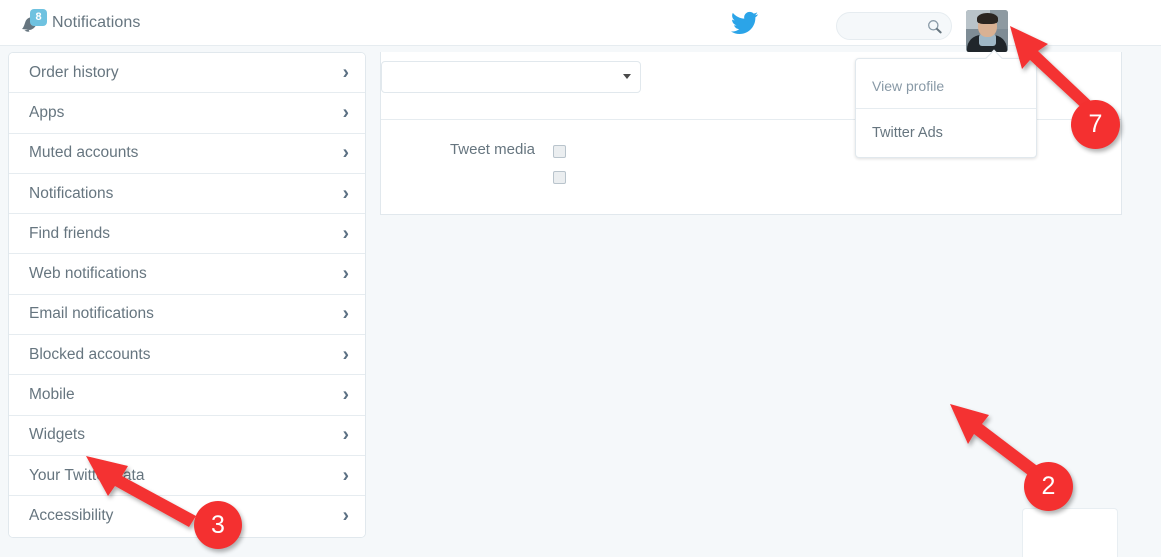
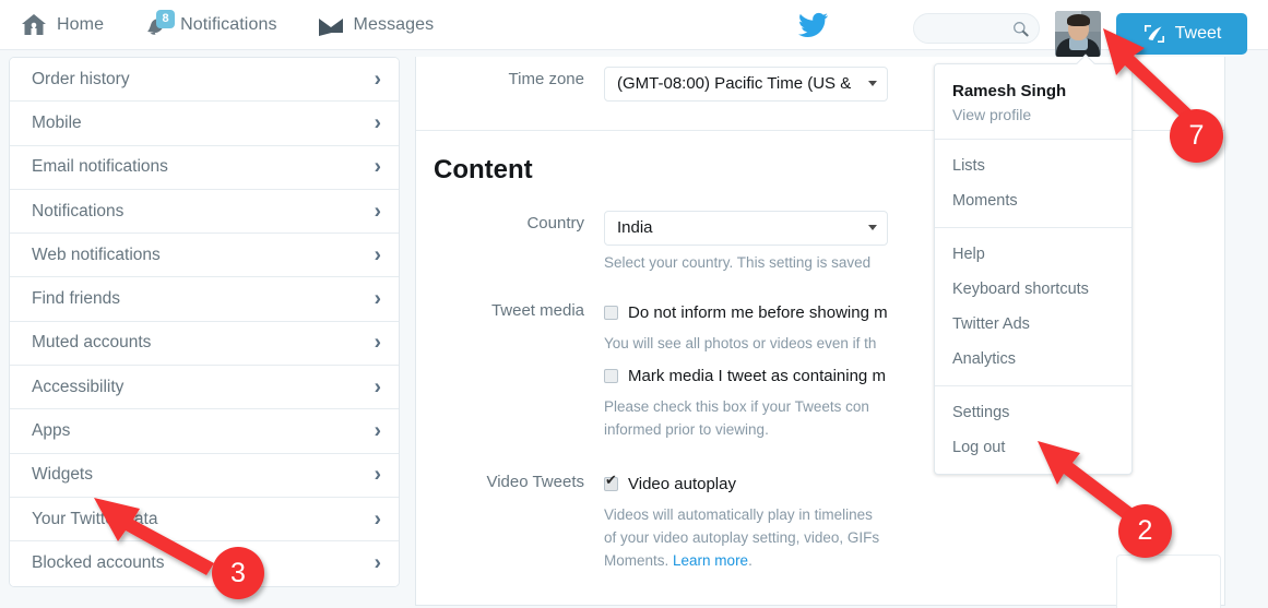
+ Home
  8
  Notifications
+ Messages
+ Tweet
  Order history
  ›
- Apps
+ Mobile
  ›
- Muted accounts
+ Email notifications
  ›
  Notifications
  ›
- Find friends
+ Web notifications
  ›
- Web notifications
+ Find friends
  ›
- Email notifications
+ Muted accounts
  ›
- Blocked accounts
+ Accessibility
  ›
- Mobile
+ Apps
  ›
  Widgets
  ›
  Your Twittata
  ›
- Accessibility
+ Blocked accounts
  ›
+ Time zone
+ (GMT-08:00) Pacific Time (US &
+ Content
+ Country
+ India
+ Select your country. This setting is saved
  Tweet media
+ Do not inform me before showing m
+ You will see all photos or videos even if th
+ Mark media I tweet as containing m
+ Please check this box if your Tweets con
+ informed prior to viewing.
+ Video Tweets
+ Video autoplay
+ Videos will automatically play in timelines
+ of your video autoplay setting, video, GIFs
+ Moments. Learn more.
+ Ramesh Singh
  View profile
+ Lists
+ Moments
+ Help
+ Keyboard shortcuts
  Twitter Ads
+ Analytics
+ Settings
+ Log out
  7
  2
  3
